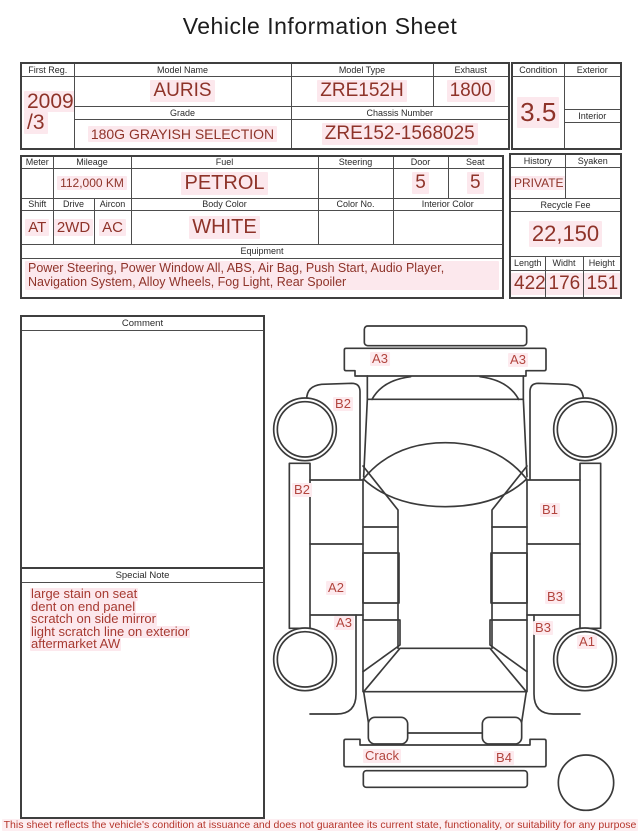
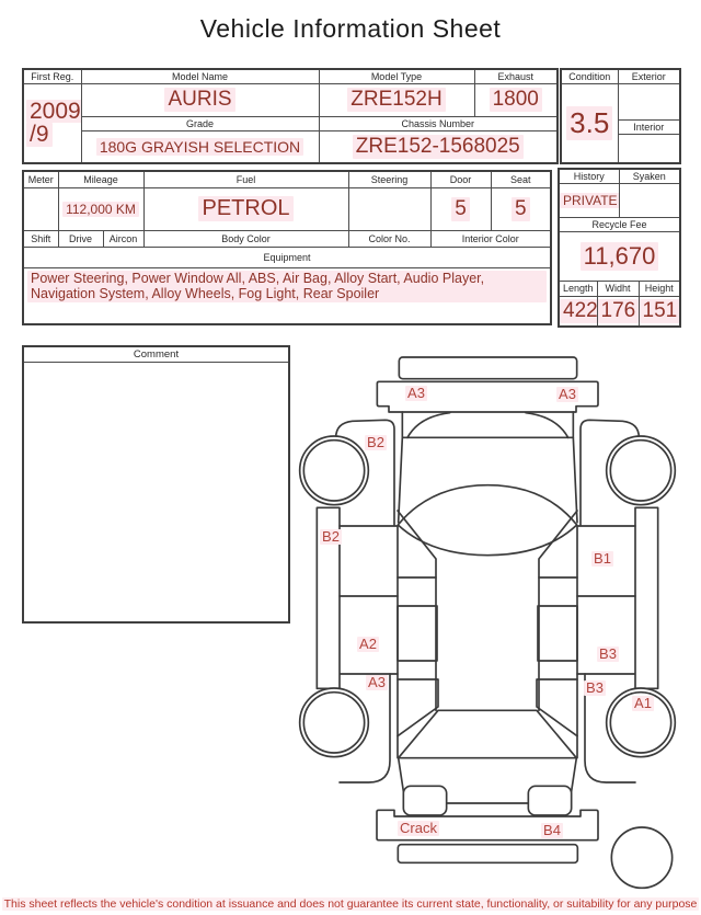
  Vehicle Information Sheet
  First Reg.	Model Name	Model Type	Exhaust
- 2009 /3	AURIS	ZRE152H	1800
+ 2009 /9	AURIS	ZRE152H	1800
  Grade	Chassis Number
  180G GRAYISH SELECTION	ZRE152-1568025
  Condition	Exterior
  3.5
  Interior
  Meter	Mileage	Fuel	Steering	Door	Seat
  	112,000 KM	PETROL		5	5
  Shift	Drive	Aircon	Body Color	Color No.	Interior Color
- AT	2WD	AC	WHITE
  Equipment
- Power Steering, Power Window All, ABS, Air Bag, Push Start, Audio Player, Navigation System, Alloy Wheels, Fog Light, Rear Spoiler
+ Power Steering, Power Window All, ABS, Air Bag, Alloy Start, Audio Player, Navigation System, Alloy Wheels, Fog Light, Rear Spoiler
  History	Syaken
  PRIVATE
  Recycle Fee
- 22,150
+ 11,670
  Length	Widht	Height
  422	176	151
  Comment
- Special Note
- large stain on seat
- dent on end panel
- scratch on side mirror
- light scratch line on exterior
- aftermarket AW
  A3
  A3
  B2
  B2
  B1
  A2
  B3
  A3
  B3
  A1
  Crack
  B4
  This sheet reflects the vehicle's condition at issuance and does not guarantee its current state, functionality, or suitability for any purpose
